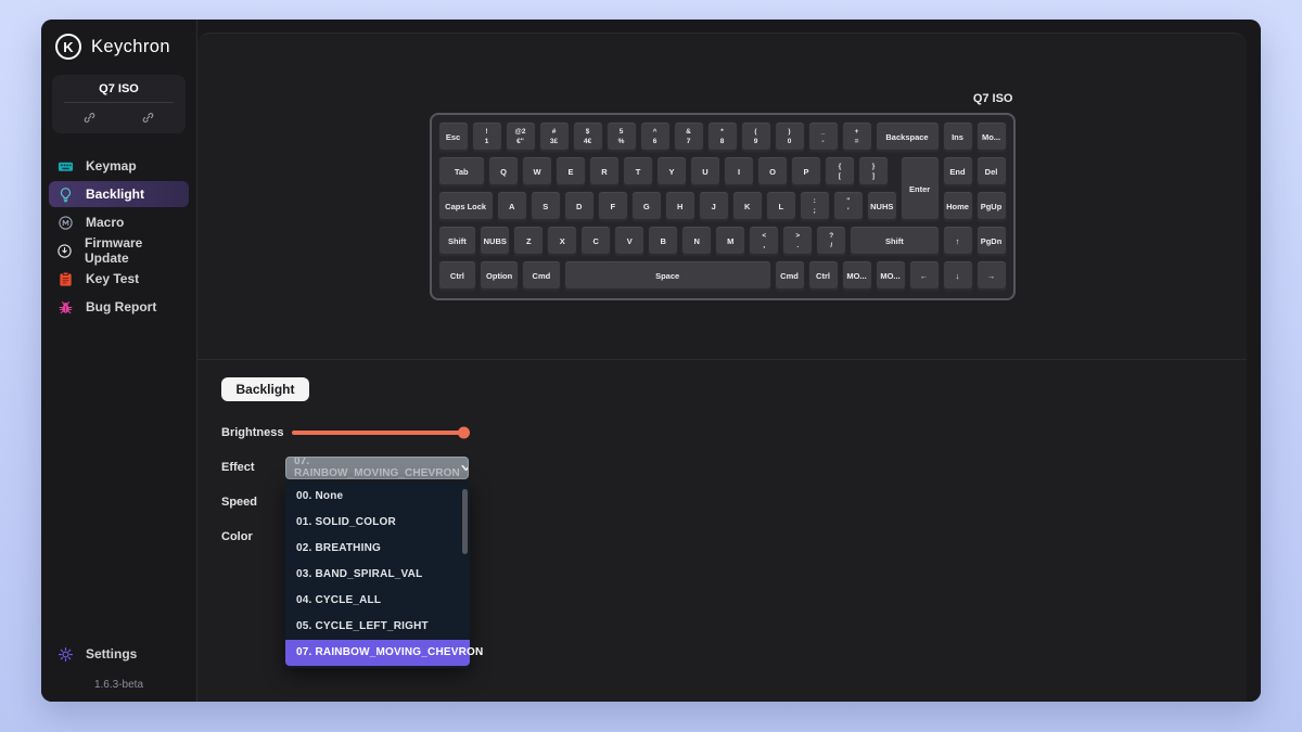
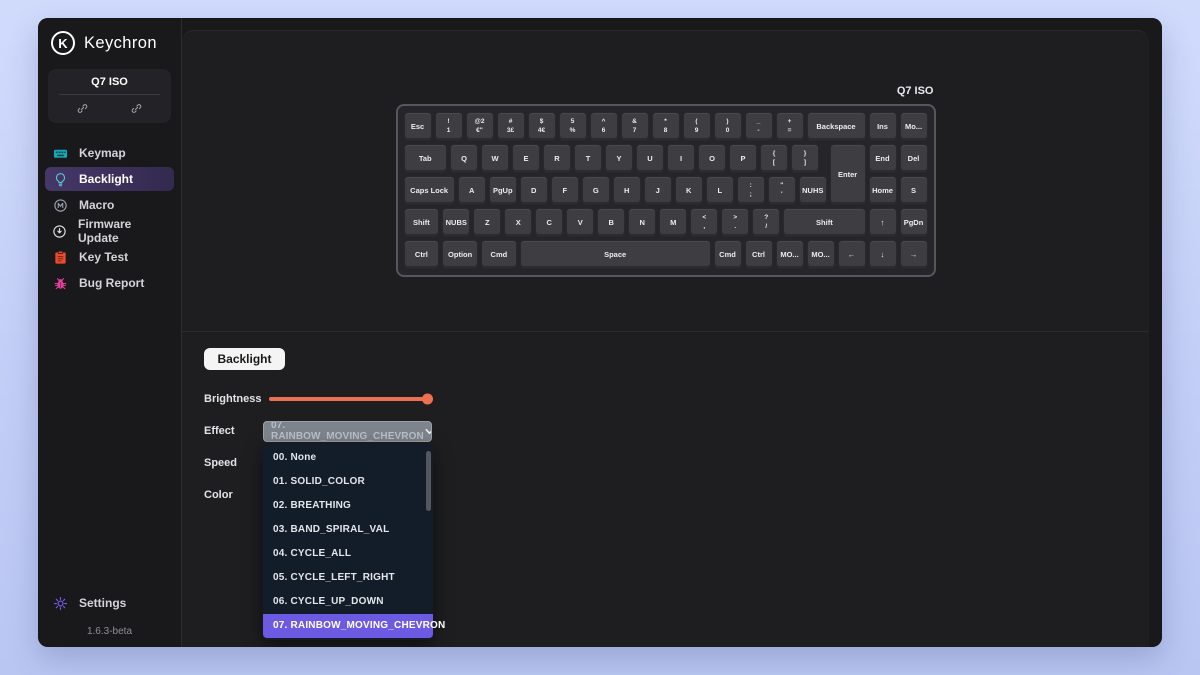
  K
  Keychron
  Q7 ISO
  Keymap
  Backlight
  Macro
  Firmware Update
  Key Test
  Bug Report
  Settings
  1.6.3-beta
  Q7 ISO
  Esc
  Backspace
  Ins
  Mo...
  Tab
  Q
  W
  E
  R
  T
  Y
  U
  I
  O
  P
  Enter
  End
  Del
  Caps Lock
  A
- S
+ PgUp
  D
  F
  G
  H
  J
  K
  L
  NUHS
  Home
- PgUp
+ S
  Shift
  NUBS
  Z
  X
  C
  V
  B
  N
  M
  Shift
  ↑
  PgDn
  Ctrl
  Option
  Cmd
  Space
  Cmd
  Ctrl
  MO...
  MO...
  ←
  ↓
  →
  Backlight
  Brightness
  Effect
  07. RAINBOW_MOVING_CHEVRON
  00. None
  01. SOLID_COLOR
  02. BREATHING
  03. BAND_SPIRAL_VAL
  04. CYCLE_ALL
  05. CYCLE_LEFT_RIGHT
+ 06. CYCLE_UP_DOWN
  07. RAINBOW_MOVING_CHEVRON
  Speed
  Color
